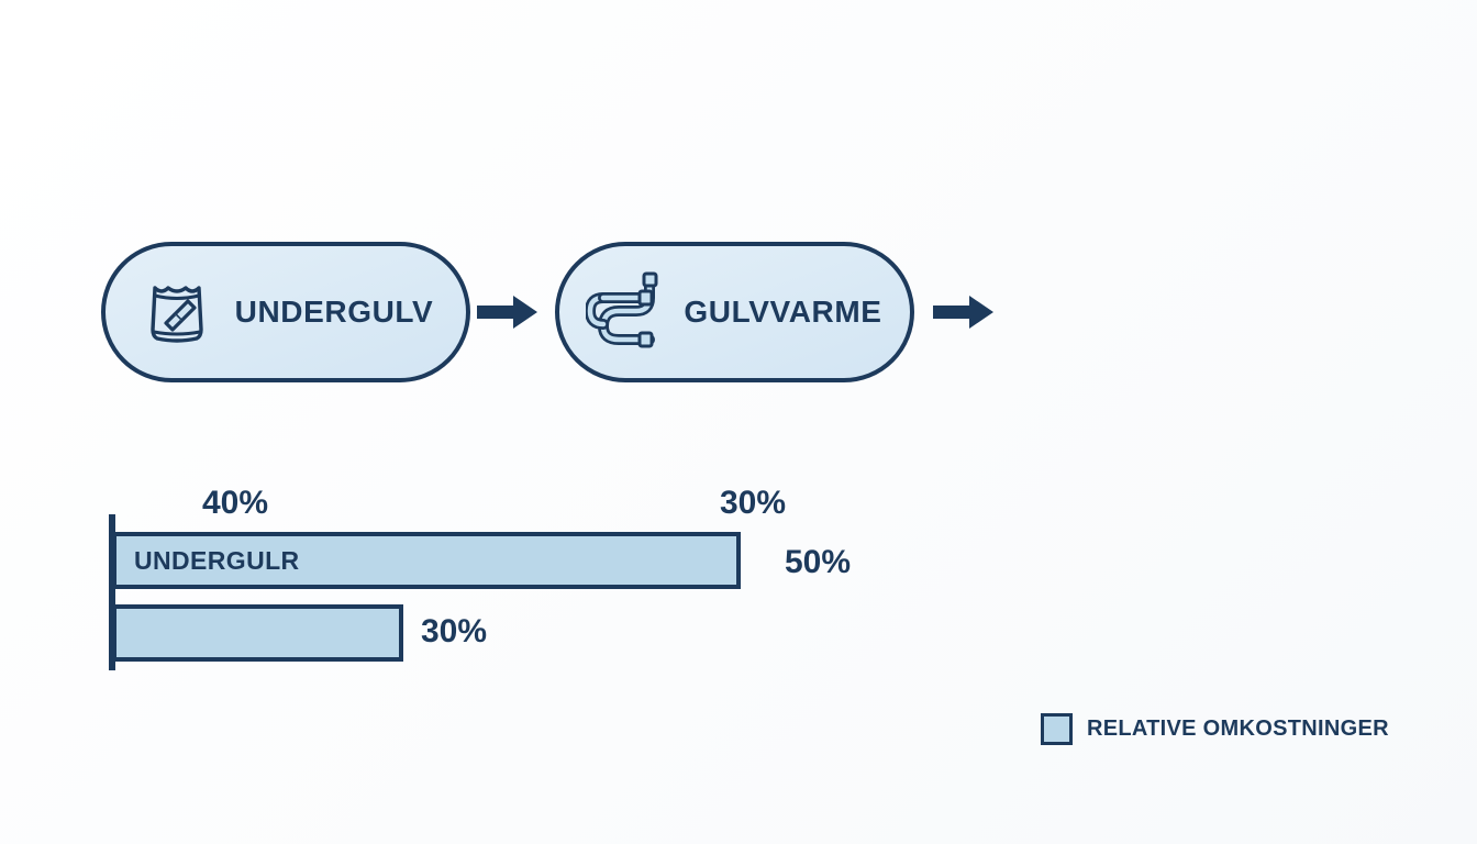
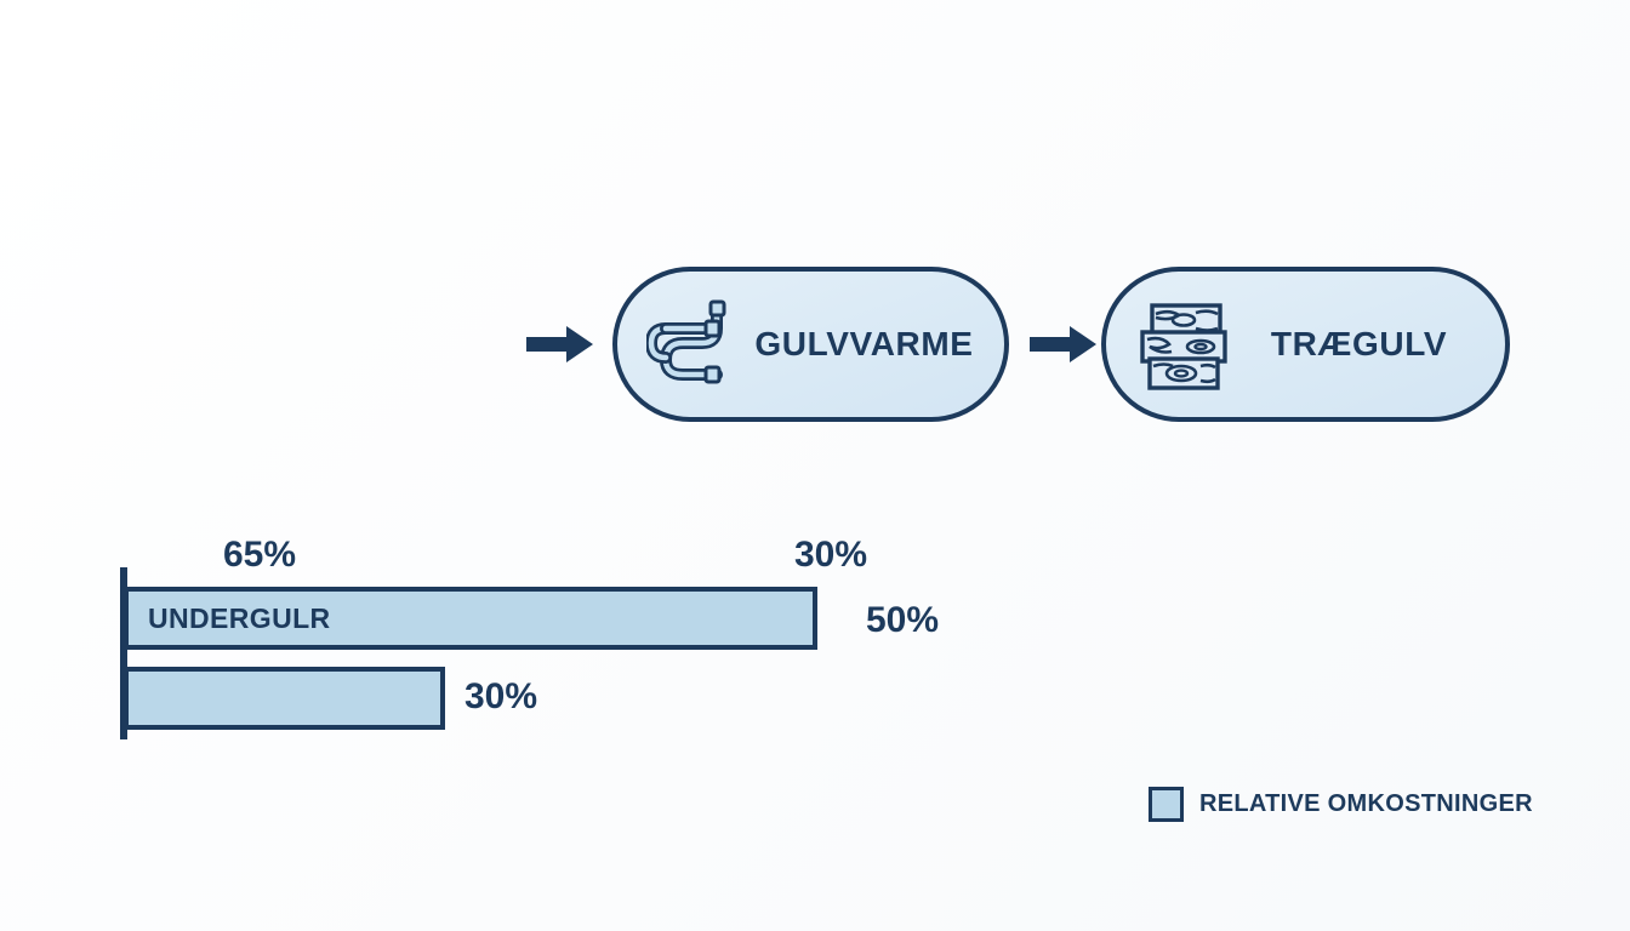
- UNDERGULV
  GULVVARME
+ TRÆGULV
- 40%
+ 65%
  30%
  UNDERGULR
  50%
  30%
  RELATIVE OMKOSTNINGER
